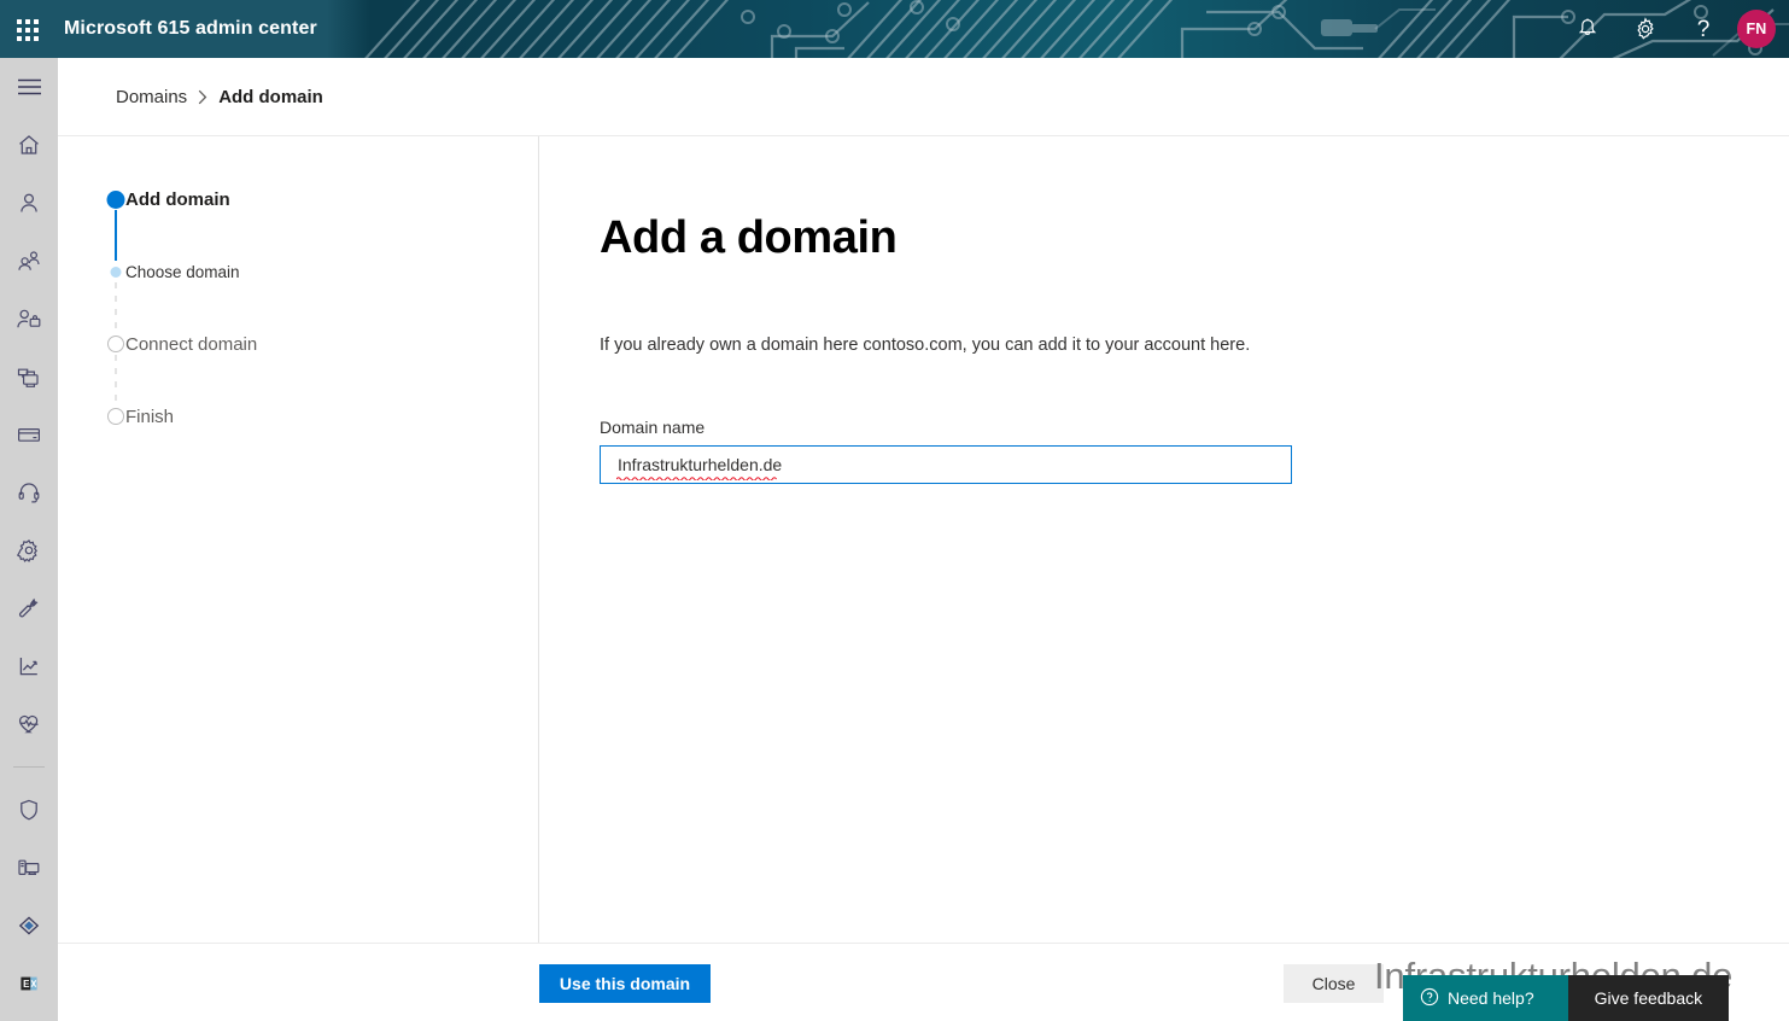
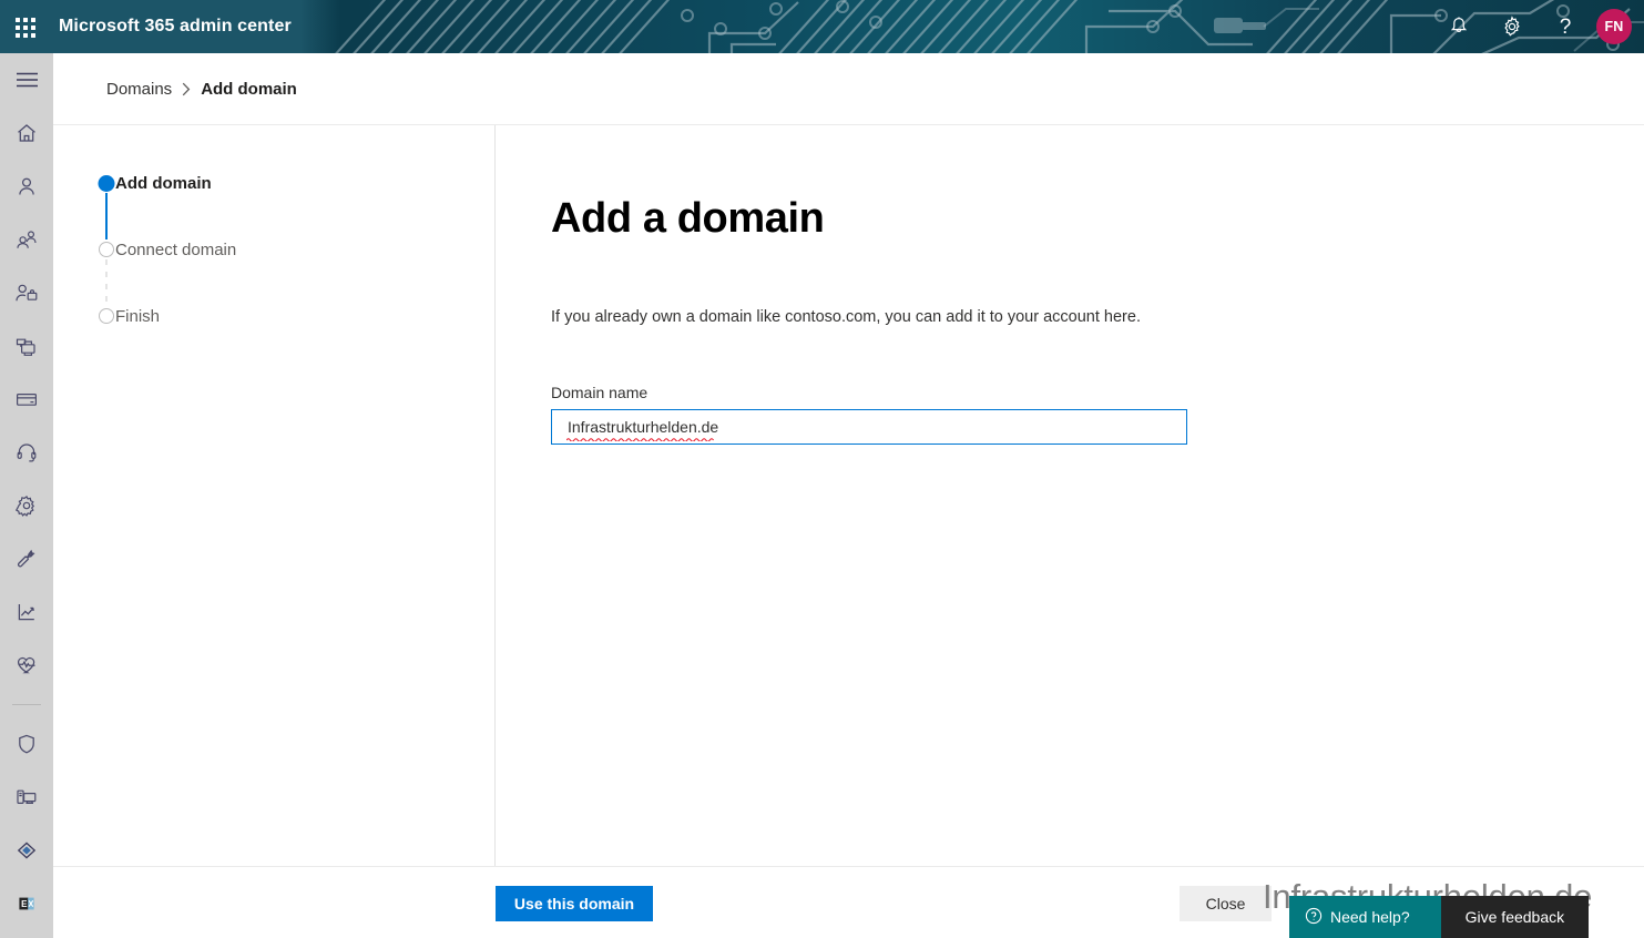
- Microsoft 615 admin center
+ Microsoft 365 admin center
  ?
  FN
  E
  Domains
  Add domain
  Add domain
- Choose domain
  Connect domain
  Finish
  Add a domain
- If you already own a domain here contoso.com, you can add it to your account here.
+ If you already own a domain like contoso.com, you can add it to your account here.
  Domain name
  Infrastrukturhelden.de
  Use this domain
  Close
  Need help?
  Give feedback
